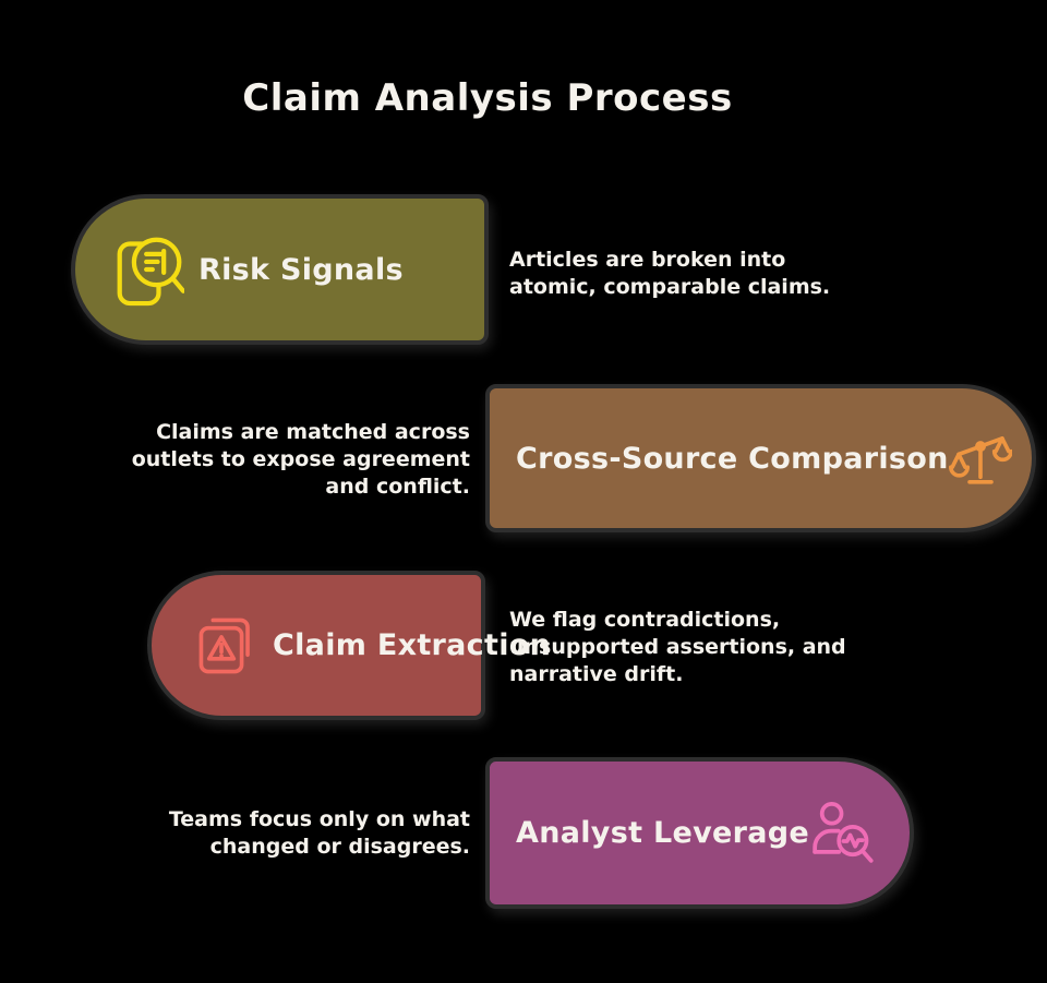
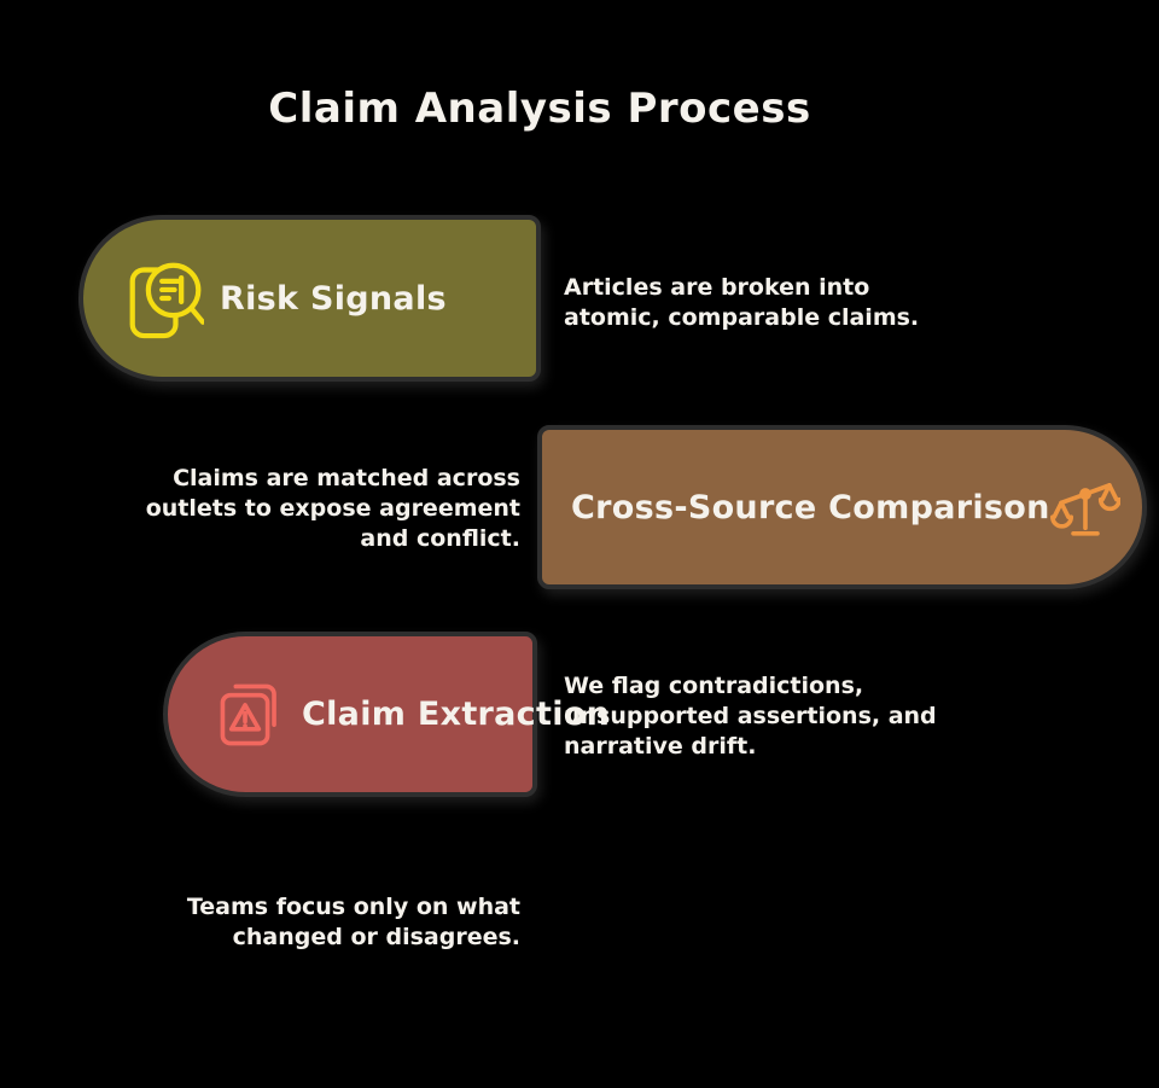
  Claim Analysis Process
  Risk Signals
  Articles are broken into
  atomic, comparable claims.
  Cross-Source Comparison
  Claims are matched across
  outlets to expose agreement
  and conflict.
  Claim Extraction
  We flag contradictions,
  unsupported assertions, and
  narrative drift.
- Analyst Leverage
  Teams focus only on what
  changed or disagrees.
